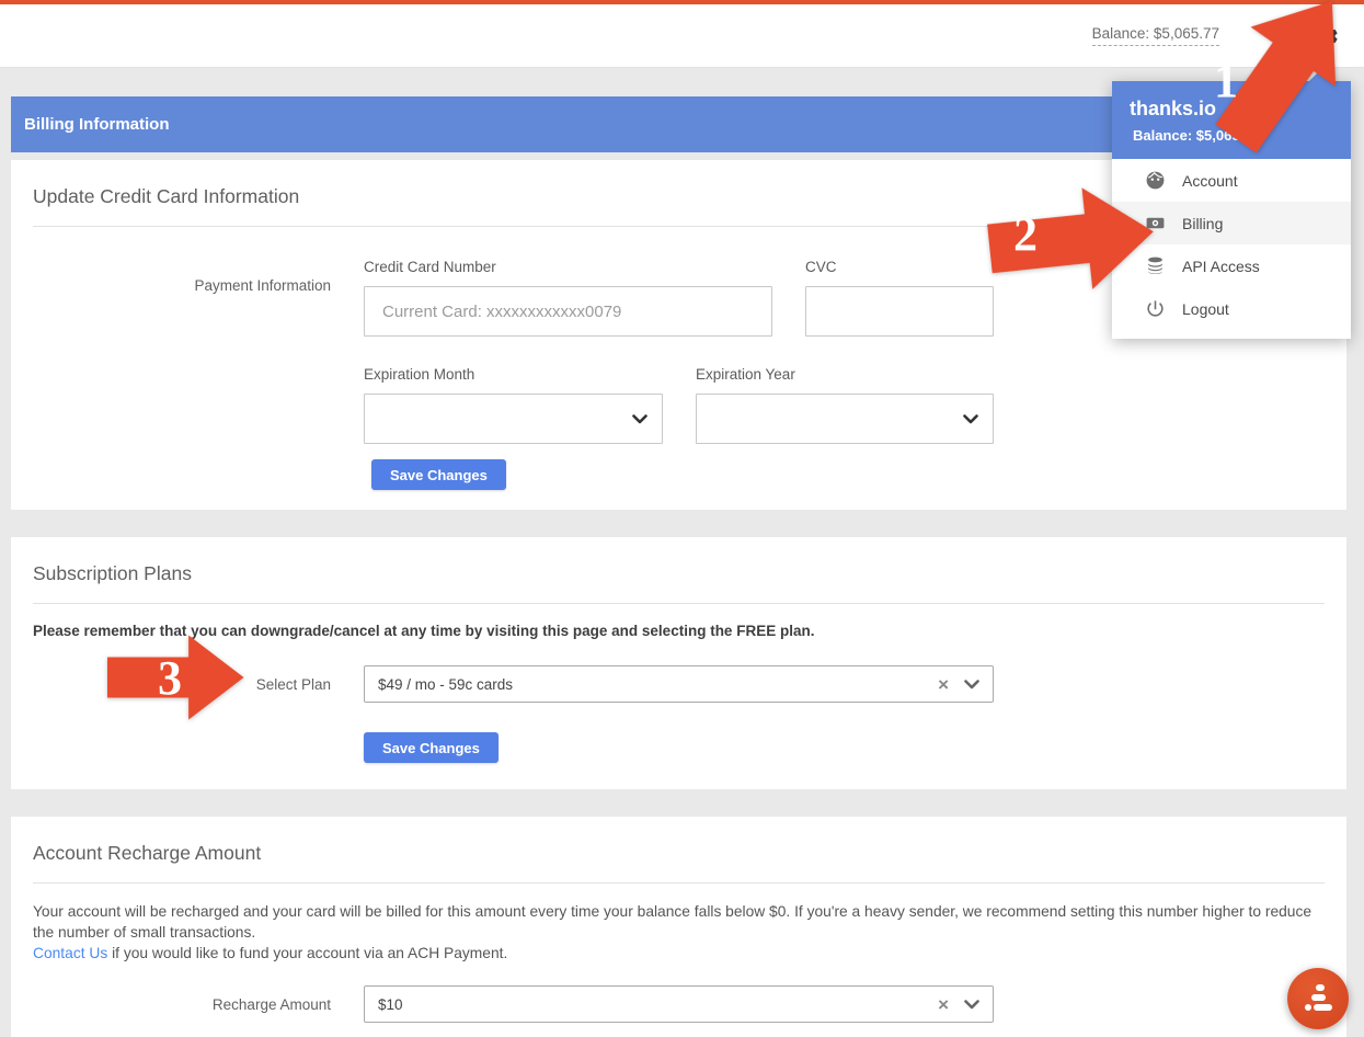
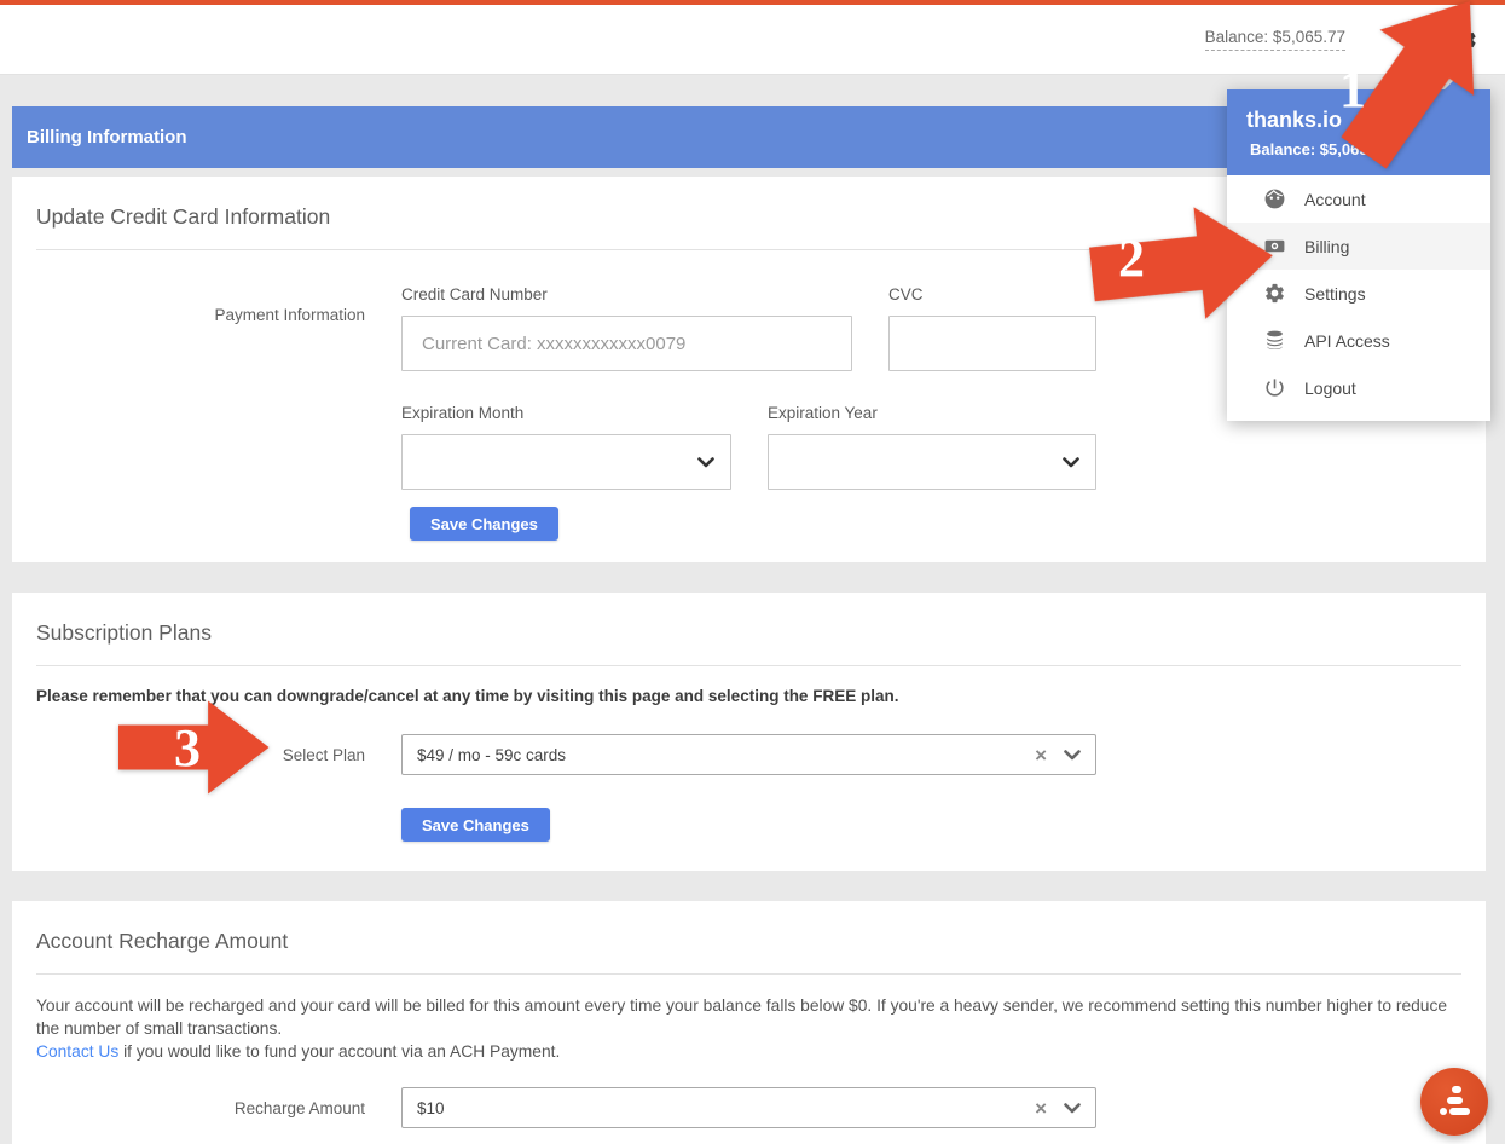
  Balance: $5,065.77
  Billing Information
  Update Credit Card Information
  Payment Information
  Credit Card Number
  Current Card: xxxxxxxxxxxx0079
  CVC
  Expiration Month
  Expiration Year
  Save Changes
  Subscription Plans
  Please remember that you can downgrade/cancel at any time by visiting this page and selecting the FREE plan.
  Select Plan
  $49 / mo - 59c cards
  ×
  Save Changes
  Account Recharge Amount
  Your account will be recharged and your card will be billed for this amount every time your balance falls below $0. If you're a heavy sender, we recommend setting this number higher to reduce the number of small transactions.
  Contact Us if you would like to fund your account via an ACH Payment.
  Recharge Amount
  $10
  ×
  thanks.io
  Balance: $5,06
  Account
  Billing
+ Settings
  API Access
  Logout
  1
  2
  3
